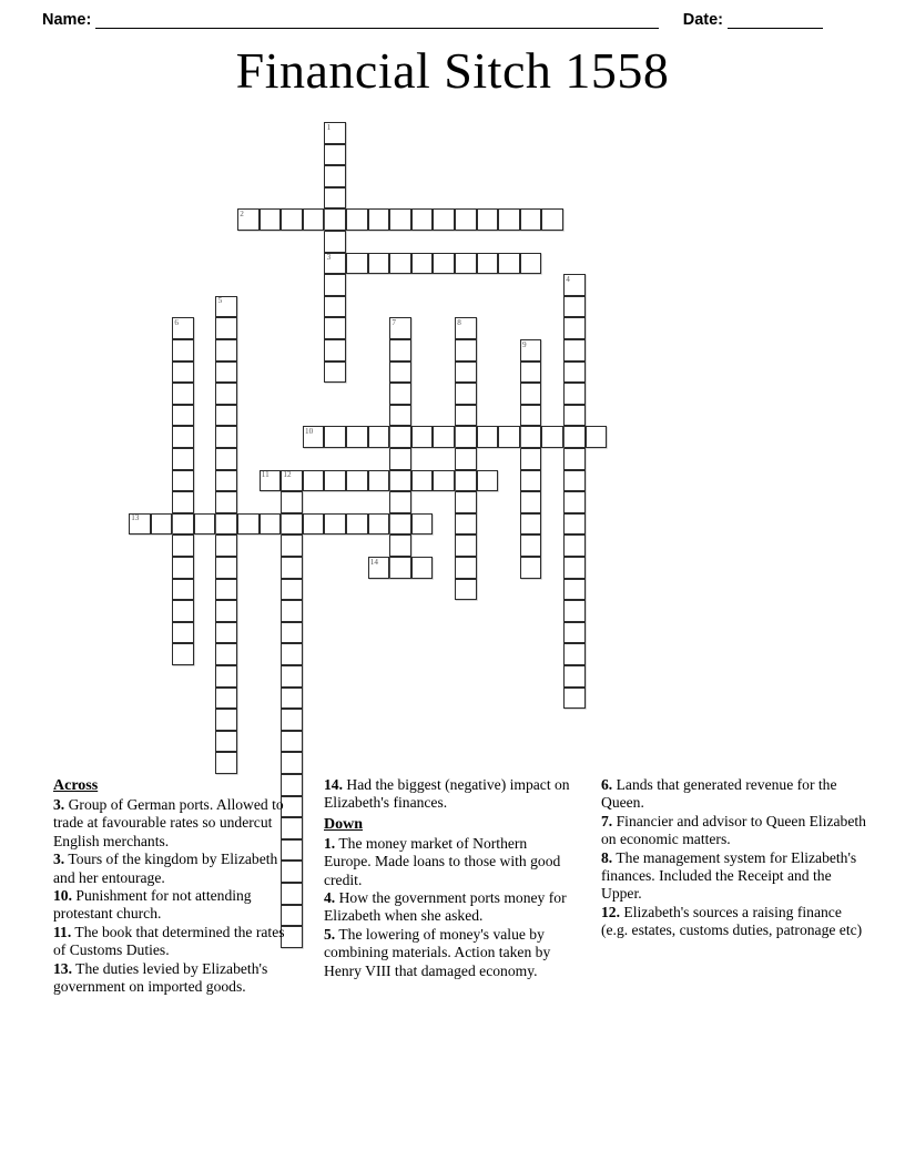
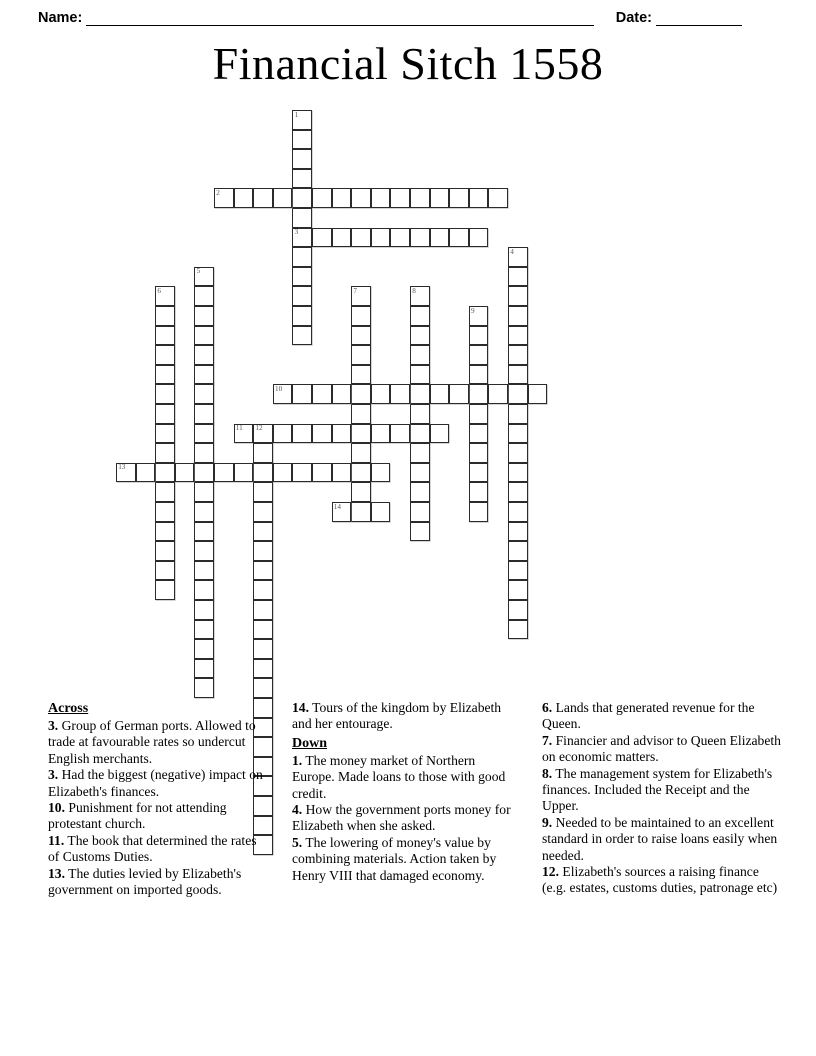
  Name:
  Date:
  Financial Sitch 1558
  1
  3
  2
  4
  5
  6
  7
  8
  9
  10
  11
  12
  13
  14
  Across
  3. Group of German ports. Allowed to trade at favourable rates so undercut English merchants.
- 3. Tours of the kingdom by Elizabeth and her entourage.
+ 3. Had the biggest (negative) impact on Elizabeth's finances.
  10. Punishment for not attending protestant church.
  11. The book that determined the rates of Customs Duties.
  13. The duties levied by Elizabeth's government on imported goods.
- 14. Had the biggest (negative) impact on Elizabeth's finances.
+ 14. Tours of the kingdom by Elizabeth and her entourage.
  Down
  1. The money market of Northern Europe. Made loans to those with good credit.
  4. How the government ports money for Elizabeth when she asked.
  5. The lowering of money's value by combining materials. Action taken by Henry VIII that damaged economy.
  6. Lands that generated revenue for the Queen.
  7. Financier and advisor to Queen Elizabeth on economic matters.
  8. The management system for Elizabeth's finances. Included the Receipt and the Upper.
+ 9. Needed to be maintained to an excellent standard in order to raise loans easily when needed.
  12. Elizabeth's sources a raising finance (e.g. estates, customs duties, patronage etc)
